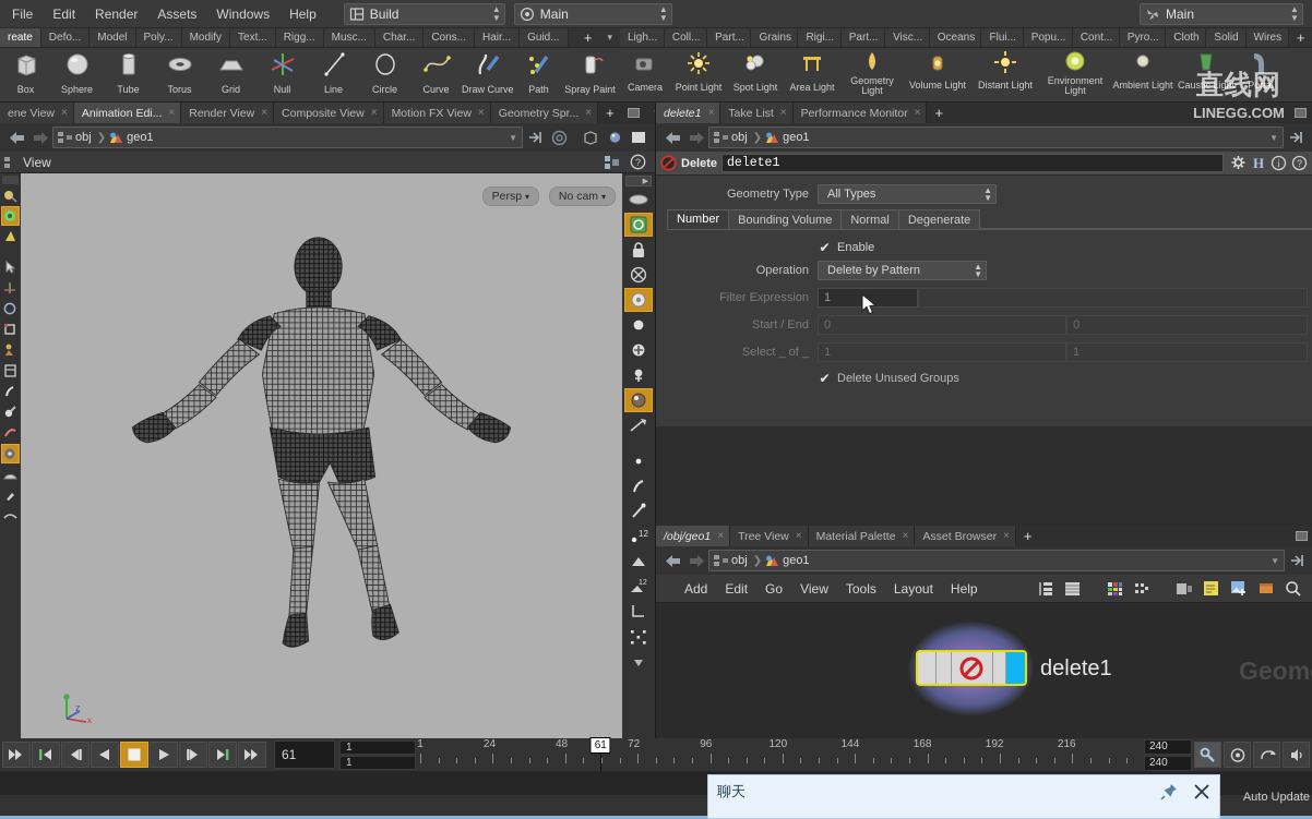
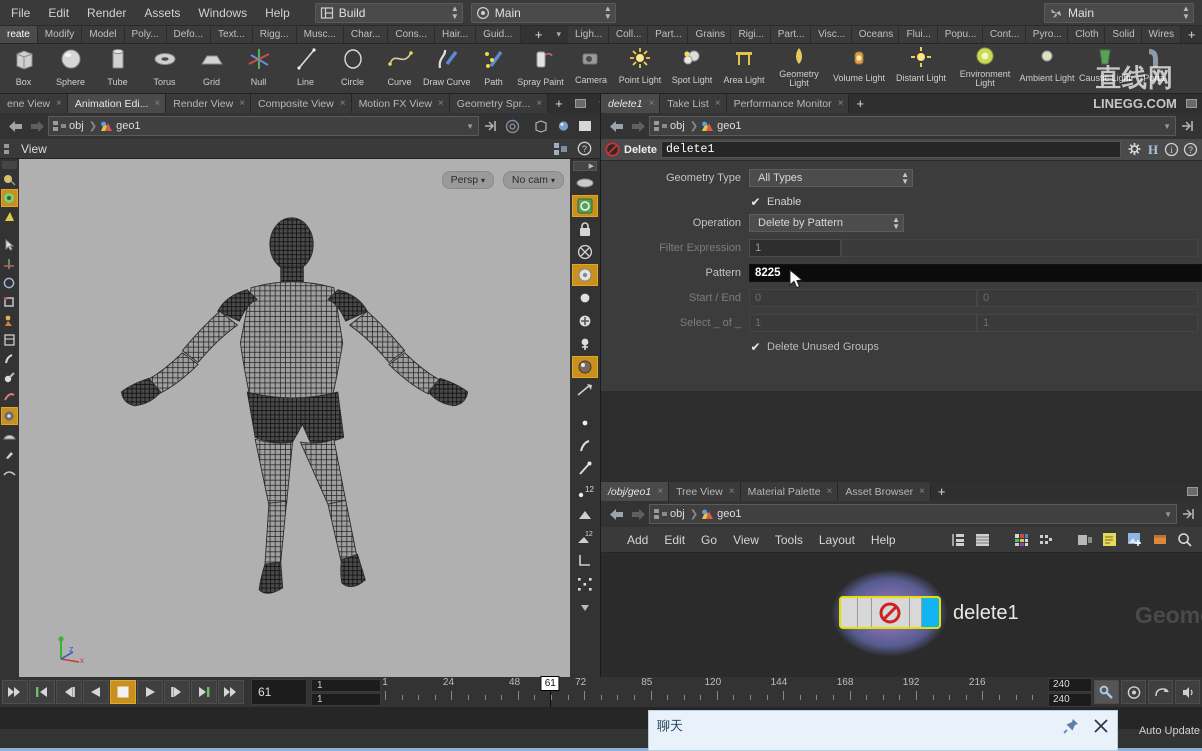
  File
  Edit
  Render
  Assets
  Windows
  Help
  Build
  ▲
  ▼
  Main
  ▲
  ▼
  Main
  ▲
  ▼
  reate
- Defo...
+ Modify
  Model
  Poly...
- Modify
+ Defo...
  Text...
  Rigg...
  Musc...
  Char...
  Cons...
  Hair...
  Guid...
  +
  ▾
  Ligh...
  Coll...
  Part...
  Grains
  Rigi...
  Part...
  Visc...
  Oceans
  Flui...
  Popu...
  Cont...
  Pyro...
  Cloth
  Solid
  Wires
  +
  Box
  Sphere
  Tube
  Torus
  Grid
  Null
  Line
  Circle
  Curve
  Draw Curve
  Path
  Spray Paint
  Camera
  Point Light
  Spot Light
  Area Light
  Geometry Light
  Volume Light
  Distant Light
  Environment Light
  Ambient Light
  Caustic Light
  Porta
  ene View
  ×
  Animation Edi...
  ×
  Render View
  ×
  Composite View
  ×
  Motion FX View
  ×
  Geometry Spr...
  ×
  +
  obj
  ❯
  geo1
  ▼
  View
  ?
  Persp ▾
  No cam ▾
  z
  x
  12
  delete1
  ×
  Take List
  ×
  Performance Monitor
  ×
  +
  obj
  ❯
  geo1
  ▼
  Delete
  delete1
  H
  i
  ?
  Geometry Type
  All Types
  ▲
  ▼
- Number
- Bounding Volume
- Normal
- Degenerate
  ✔
  Enable
  Operation
  Delete by Pattern
  ▲
  ▼
  Filter Expression
  1
+ Pattern
+ 8225
  Start / End
  0
  0
  Select _ of _
  1
  1
  ✔
  Delete Unused Groups
  /obj/geo1
  ×
  Tree View
  ×
  Material Palette
  ×
  Asset Browser
  ×
  +
  obj
  ❯
  geo1
  ▼
  Add
  Edit
  Go
  View
  Tools
  Layout
  Help
  delete1
  61
  1
  1
  1
  24
  48
  72
- 96
+ 85
  120
  144
  168
  192
  216
  61
  240
  240
  Auto Update
  聊天
  直线网
  LINEGG.COM
